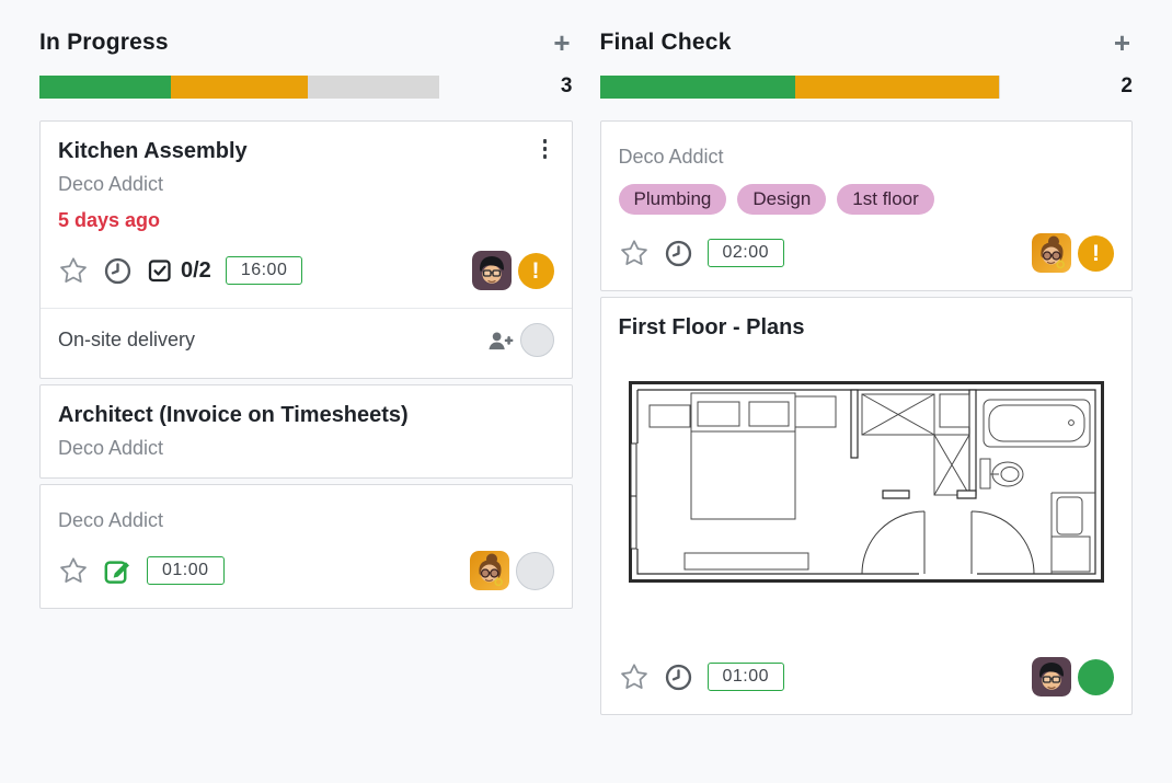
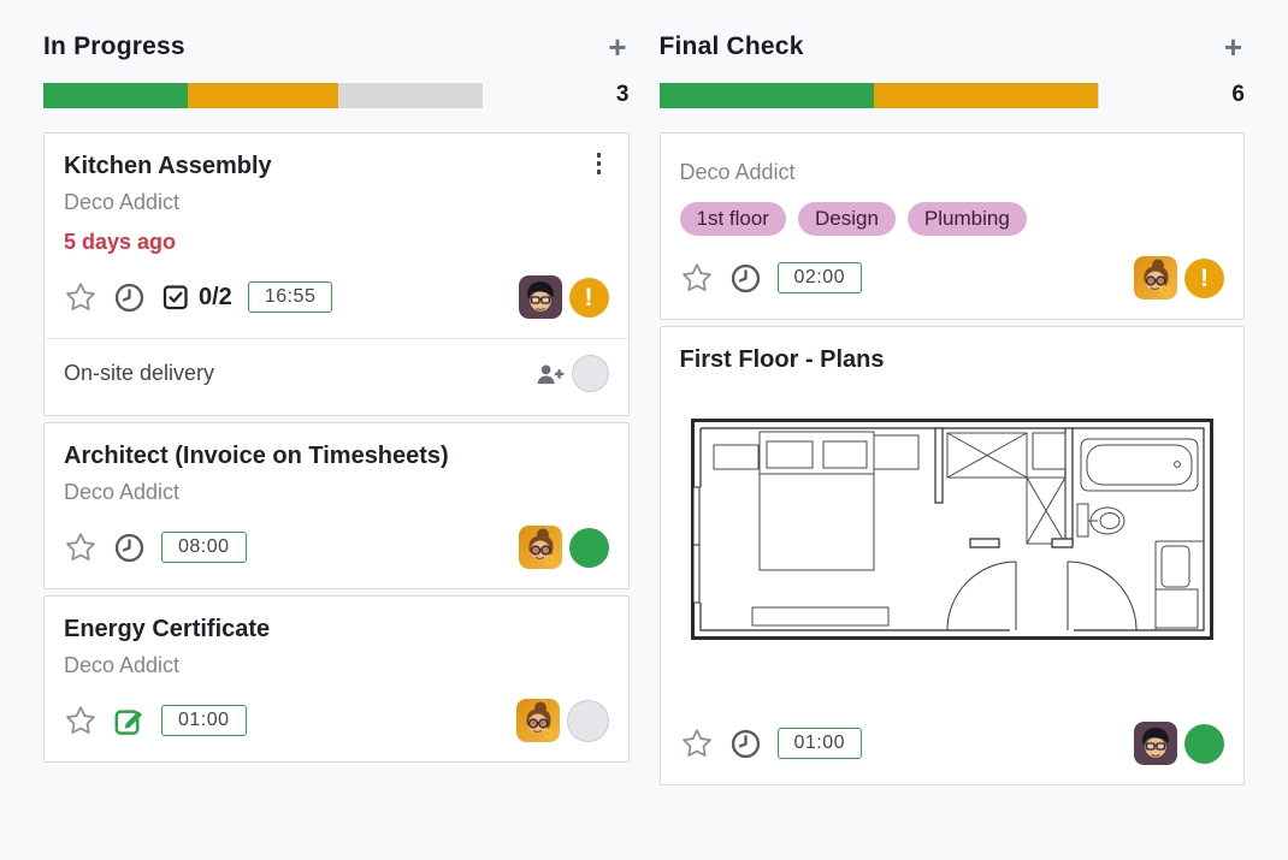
  In Progress
  +
  3
  Kitchen Assembly
  Deco Addict
  5 days ago
  0/2
- 16:00
+ 16:55
  !
  On-site delivery
  Architect (Invoice on Timesheets)
  Deco Addict
+ 08:00
+ Energy Certificate
  Deco Addict
  01:00
  Final Check
  +
- 2
+ 6
  Deco Addict
- Plumbing
+ 1st floor
  Design
- 1st floor
+ Plumbing
  02:00
  !
  First Floor - Plans
  01:00
